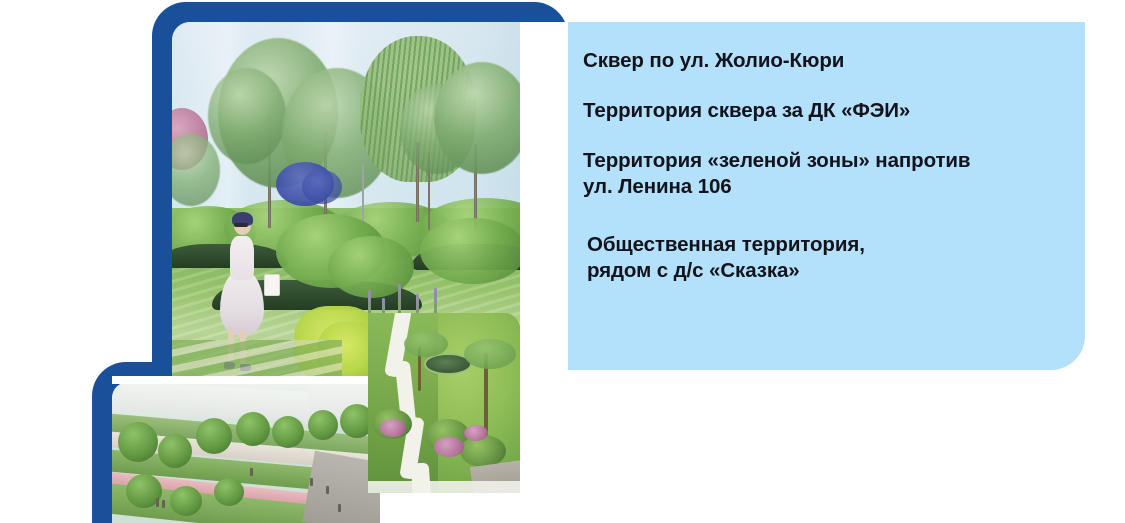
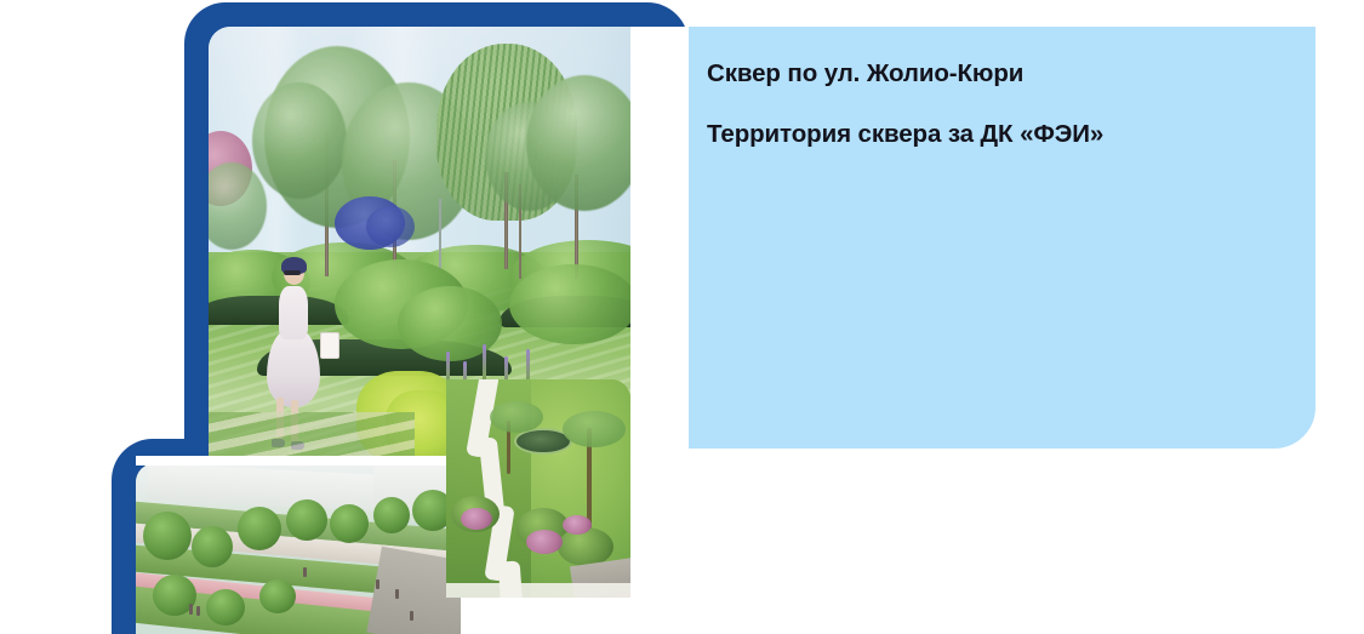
  Сквер по ул. Жолио-Кюри
  Территория сквера за ДК «ФЭИ»
- Территория «зеленой зоны» напротив
- ул. Ленина 106
- Общественная территория,
- рядом с д/с «Сказка»
